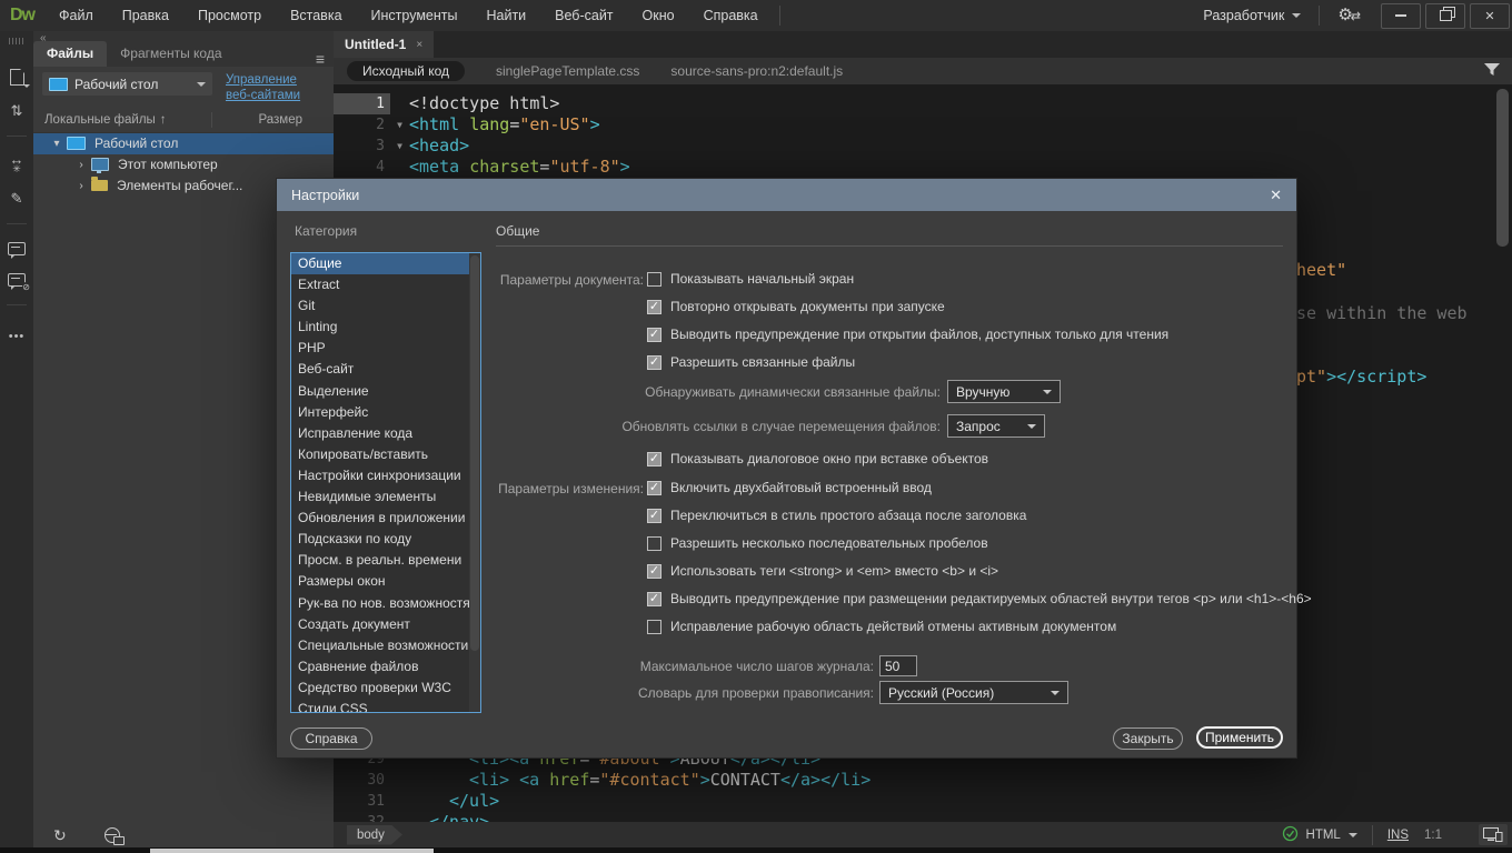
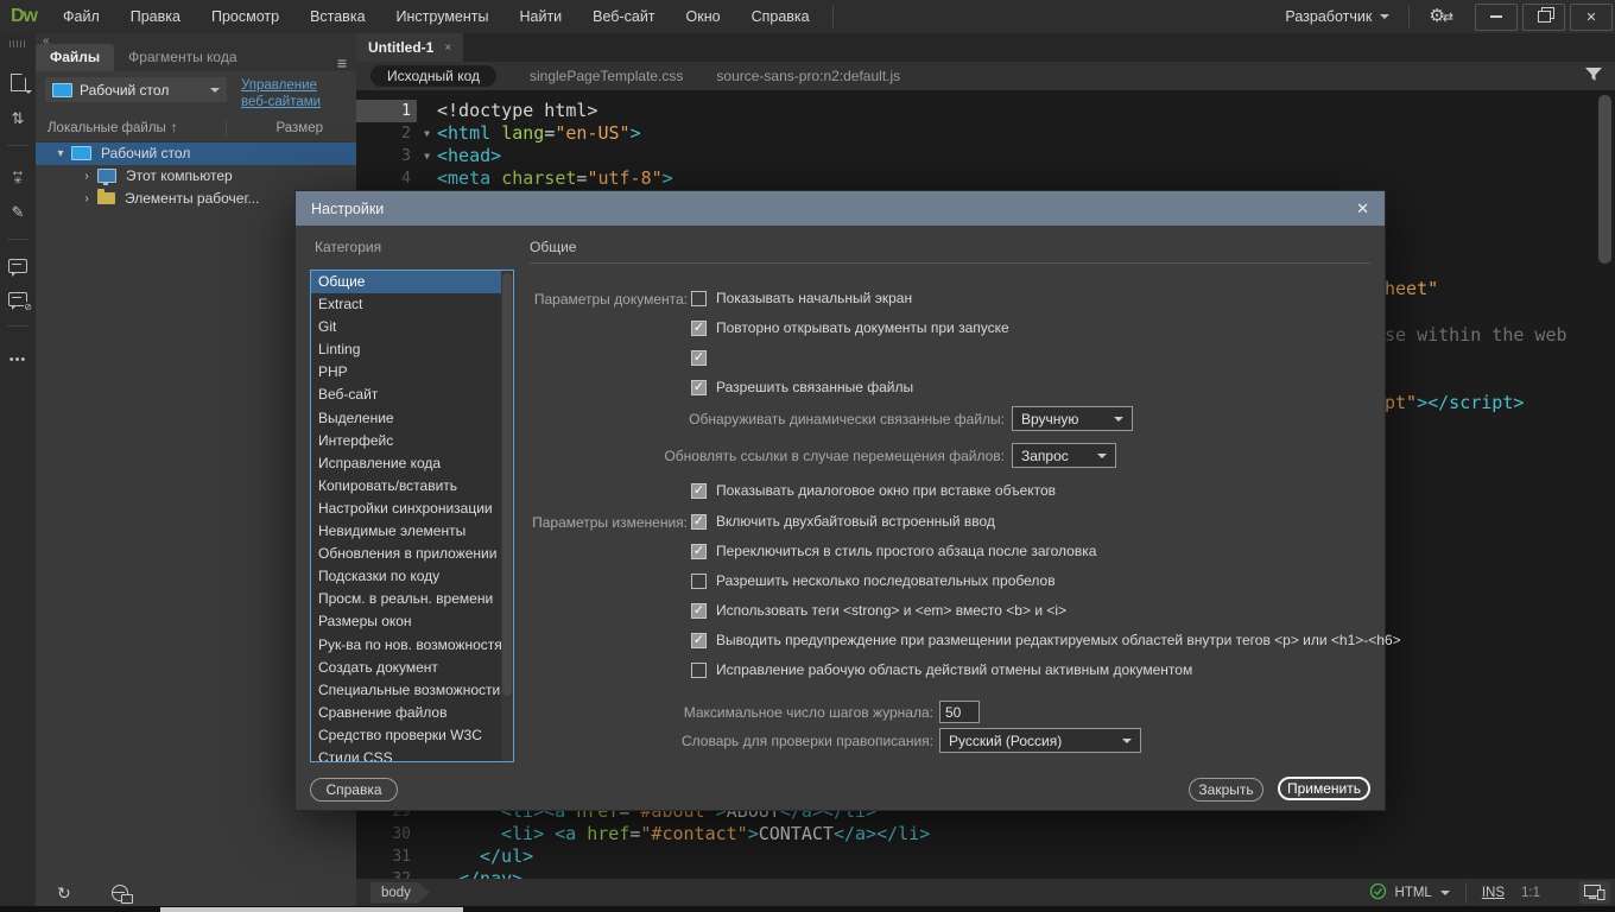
  Dw
  Файл
  Правка
  Просмотр
  Вставка
  Инструменты
  Найти
  Веб-сайт
  Окно
  Справка
  Разработчик
  ⚙
  ⇄
  ✕
  ⇅
  ↔
  ✳
  ✎
  ⊘
  •••
  «
  Файлы
  Фрагменты кода
  ≡
  Рабочий стол
  Управление веб-сайтами
  Локальные файлы
  ↑
  Размер
  ▾
  Рабочий стол
  ›
  Этот компьютер
  ›
  Элементы рабочег...
  ↻
  Untitled-1
  ×
  Исходный код
  singlePageTemplate.css
  source-sans-pro:n2:default.js
  1
  <!doctype html>
  2
  ▼
  <html lang="en-US">
  3
  ▼
  <head>
  4
  <meta charset="utf-8">
  heet"
  se within the web
  pt"></script>
  29
  <li><a href="#about">ABOUT</a></li>
  30
  <li> <a href="#contact">CONTACT</a></li>
  31
  </ul>
  body
  HTML
  INS
  1:1
  Настройки
  ✕
  Категория
  Общие
  Общие
  Extract
  Git
  Linting
  PHP
  Веб-сайт
  Выделение
  Интерфейс
  Исправление кода
  Копировать/вставить
  Настройки синхронизации
  Невидимые элементы
  Обновления в приложении
  Подсказки по коду
  Просм. в реальн. времени
  Размеры окон
  Рук-ва по нов. возможностя
  Создать документ
  Специальные возможности
  Сравнение файлов
  Средство проверки W3C
  Стили CSS
  Параметры документа:
  Параметры изменения:
  Обнаруживать динамически связанные файлы:
  Вручную
  Обновлять ссылки в случае перемещения файлов:
  Запрос
  Максимальное число шагов журнала:
  50
  Словарь для проверки правописания:
  Русский (Россия)
  Справка
  Закрыть
  Применить
  Показывать начальный экран
  ✓
  Повторно открывать документы при запуске
  ✓
- Выводить предупреждение при открытии файлов, доступных только для чтения
  ✓
  Разрешить связанные файлы
  ✓
  Показывать диалоговое окно при вставке объектов
  ✓
  Включить двухбайтовый встроенный ввод
  ✓
  Переключиться в стиль простого абзаца после заголовка
  Разрешить несколько последовательных пробелов
  ✓
  Использовать теги <strong> и <em> вместо <b> и <i>
  ✓
  Выводить предупреждение при размещении редактируемых областей внутри тегов <p> или <h1>-<h6>
  Исправление рабочую область действий отмены активным документом
